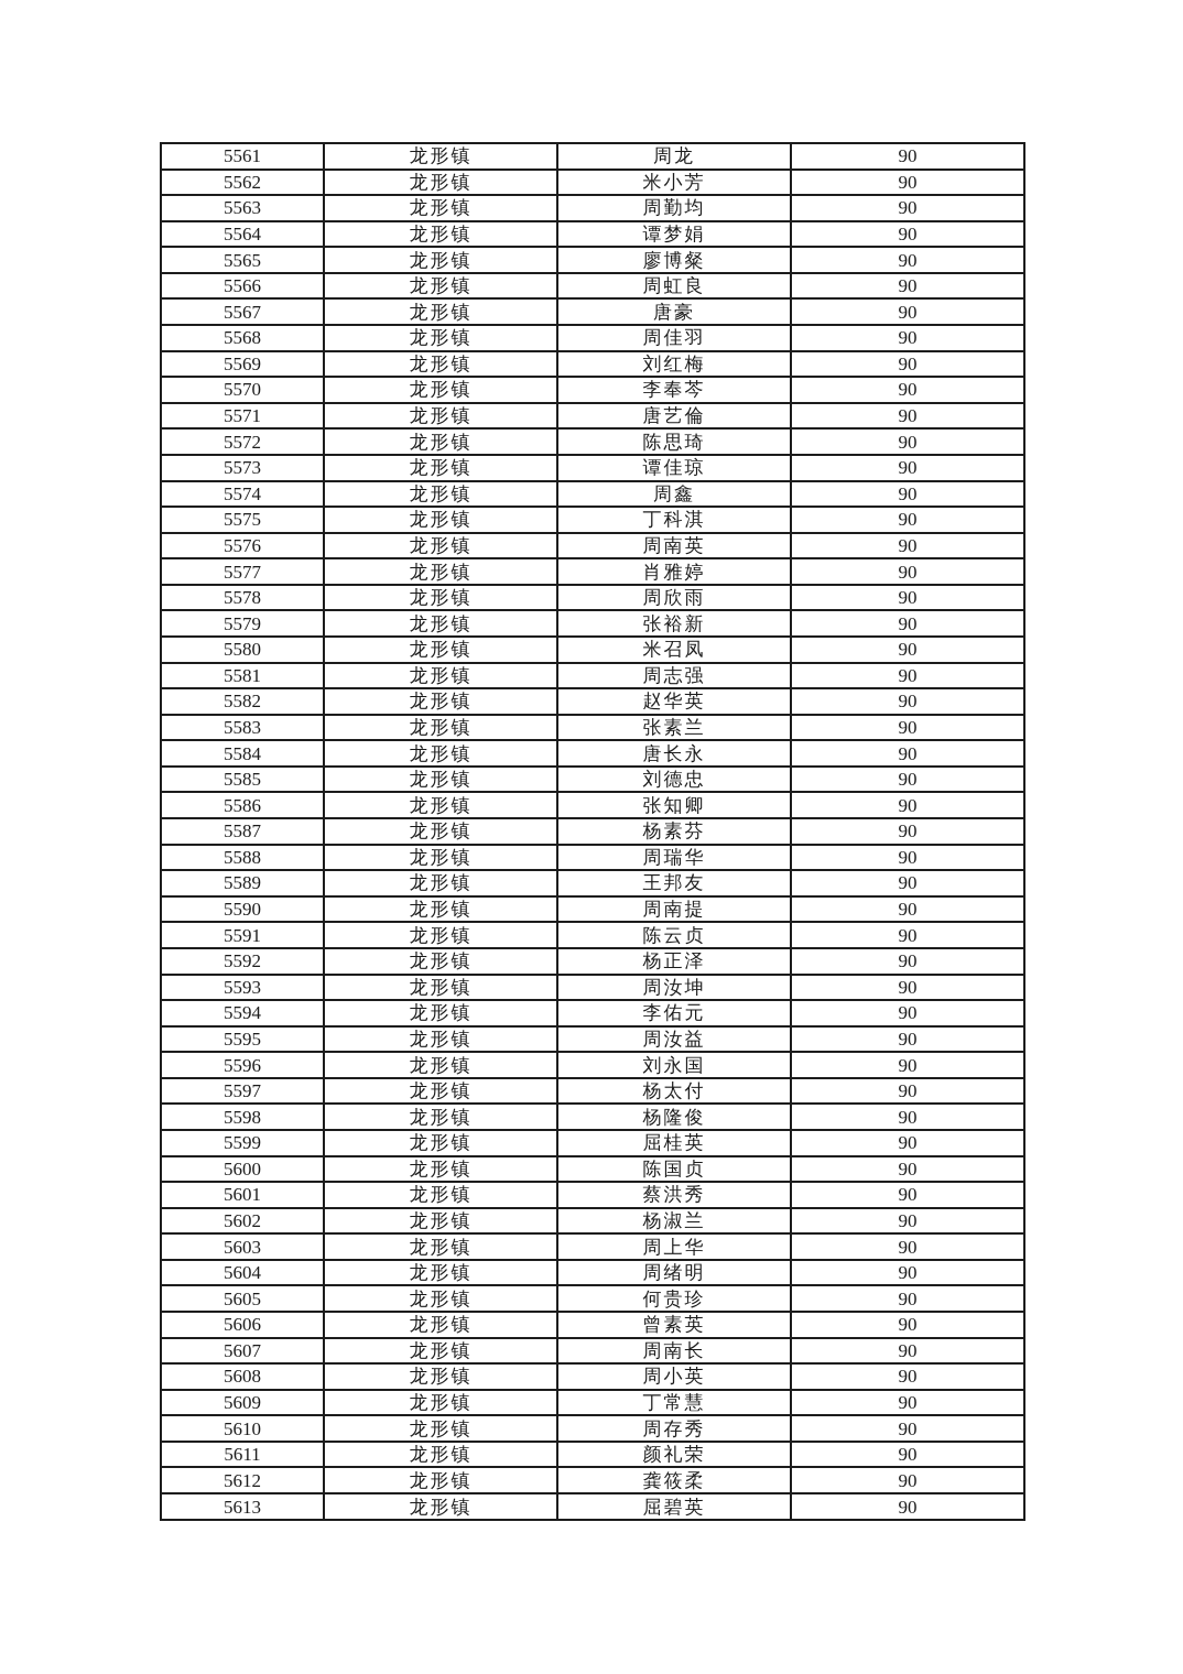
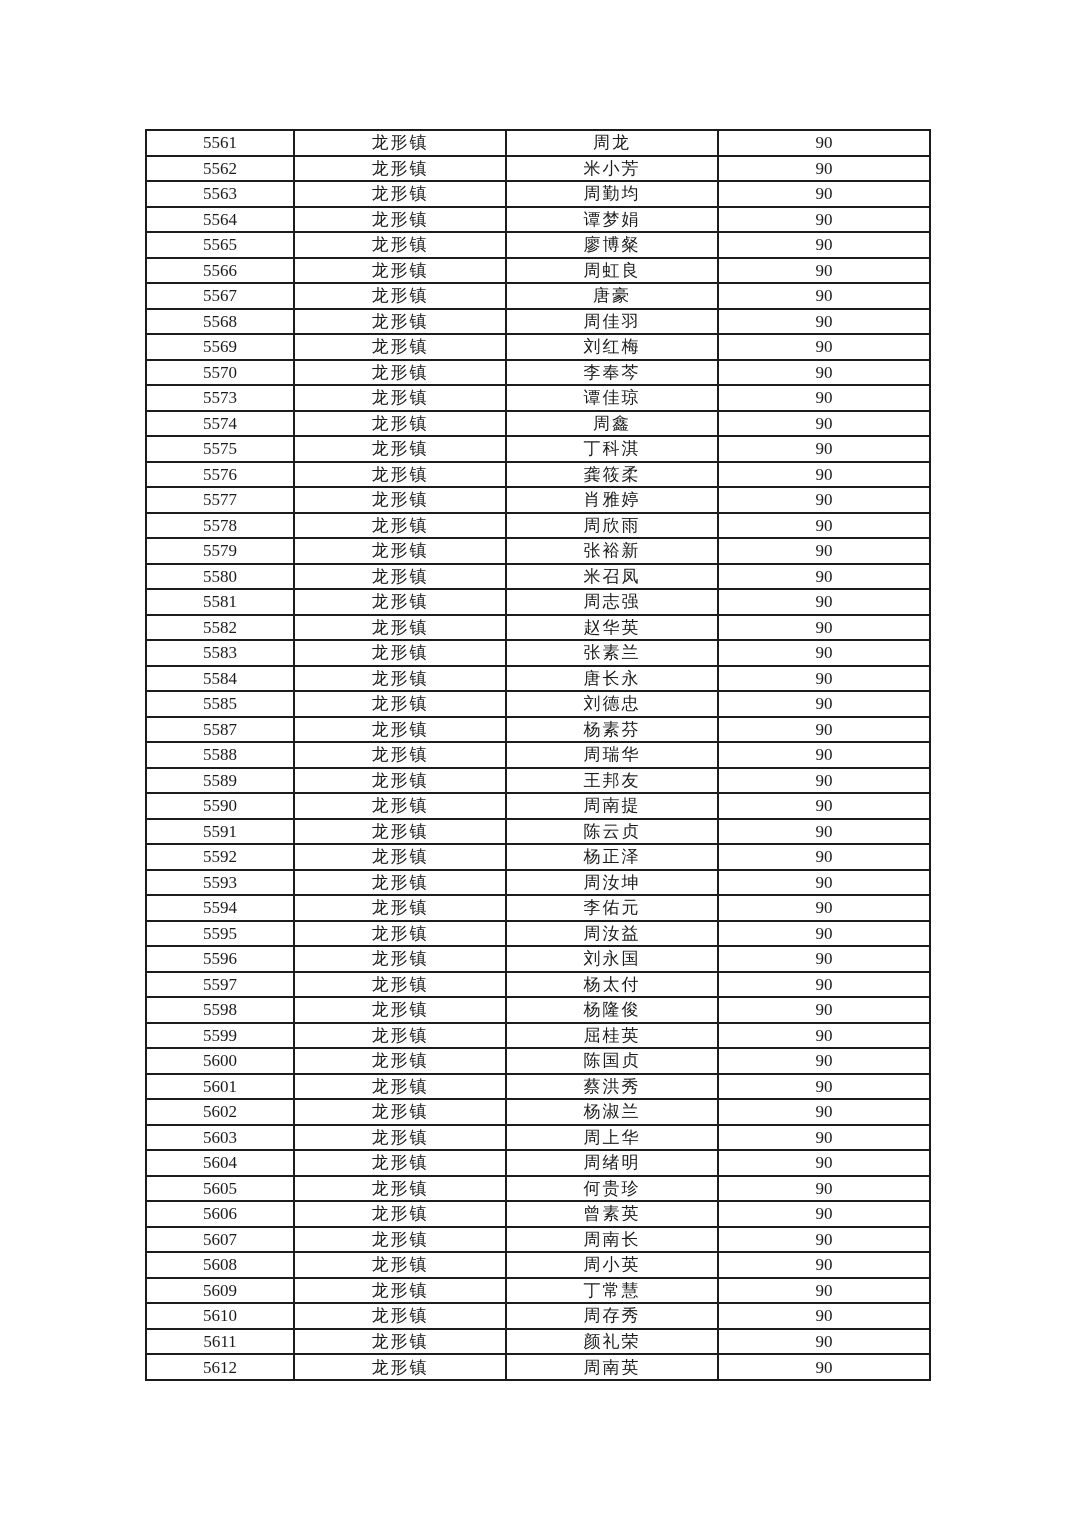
  5561	龙形镇	周龙	90
  5562	龙形镇	米小芳	90
  5563	龙形镇	周勤均	90
  5564	龙形镇	谭梦娟	90
  5565	龙形镇	廖博粲	90
  5566	龙形镇	周虹良	90
  5567	龙形镇	唐豪	90
  5568	龙形镇	周佳羽	90
  5569	龙形镇	刘红梅	90
  5570	龙形镇	李奉芩	90
- 5571	龙形镇	唐艺倫	90
- 5572	龙形镇	陈思琦	90
  5573	龙形镇	谭佳琼	90
  5574	龙形镇	周鑫	90
  5575	龙形镇	丁科淇	90
- 5576	龙形镇	周南英	90
+ 5576	龙形镇	龚筱柔	90
  5577	龙形镇	肖雅婷	90
  5578	龙形镇	周欣雨	90
  5579	龙形镇	张裕新	90
  5580	龙形镇	米召凤	90
  5581	龙形镇	周志强	90
  5582	龙形镇	赵华英	90
  5583	龙形镇	张素兰	90
  5584	龙形镇	唐长永	90
  5585	龙形镇	刘德忠	90
- 5586	龙形镇	张知卿	90
  5587	龙形镇	杨素芬	90
  5588	龙形镇	周瑞华	90
  5589	龙形镇	王邦友	90
  5590	龙形镇	周南提	90
  5591	龙形镇	陈云贞	90
  5592	龙形镇	杨正泽	90
  5593	龙形镇	周汝坤	90
  5594	龙形镇	李佑元	90
  5595	龙形镇	周汝益	90
  5596	龙形镇	刘永国	90
  5597	龙形镇	杨太付	90
  5598	龙形镇	杨隆俊	90
  5599	龙形镇	屈桂英	90
  5600	龙形镇	陈国贞	90
  5601	龙形镇	蔡洪秀	90
  5602	龙形镇	杨淑兰	90
  5603	龙形镇	周上华	90
  5604	龙形镇	周绪明	90
  5605	龙形镇	何贵珍	90
  5606	龙形镇	曾素英	90
  5607	龙形镇	周南长	90
  5608	龙形镇	周小英	90
  5609	龙形镇	丁常慧	90
  5610	龙形镇	周存秀	90
  5611	龙形镇	颜礼荣	90
- 5612	龙形镇	龚筱柔	90
+ 5612	龙形镇	周南英	90
- 5613	龙形镇	屈碧英	90
